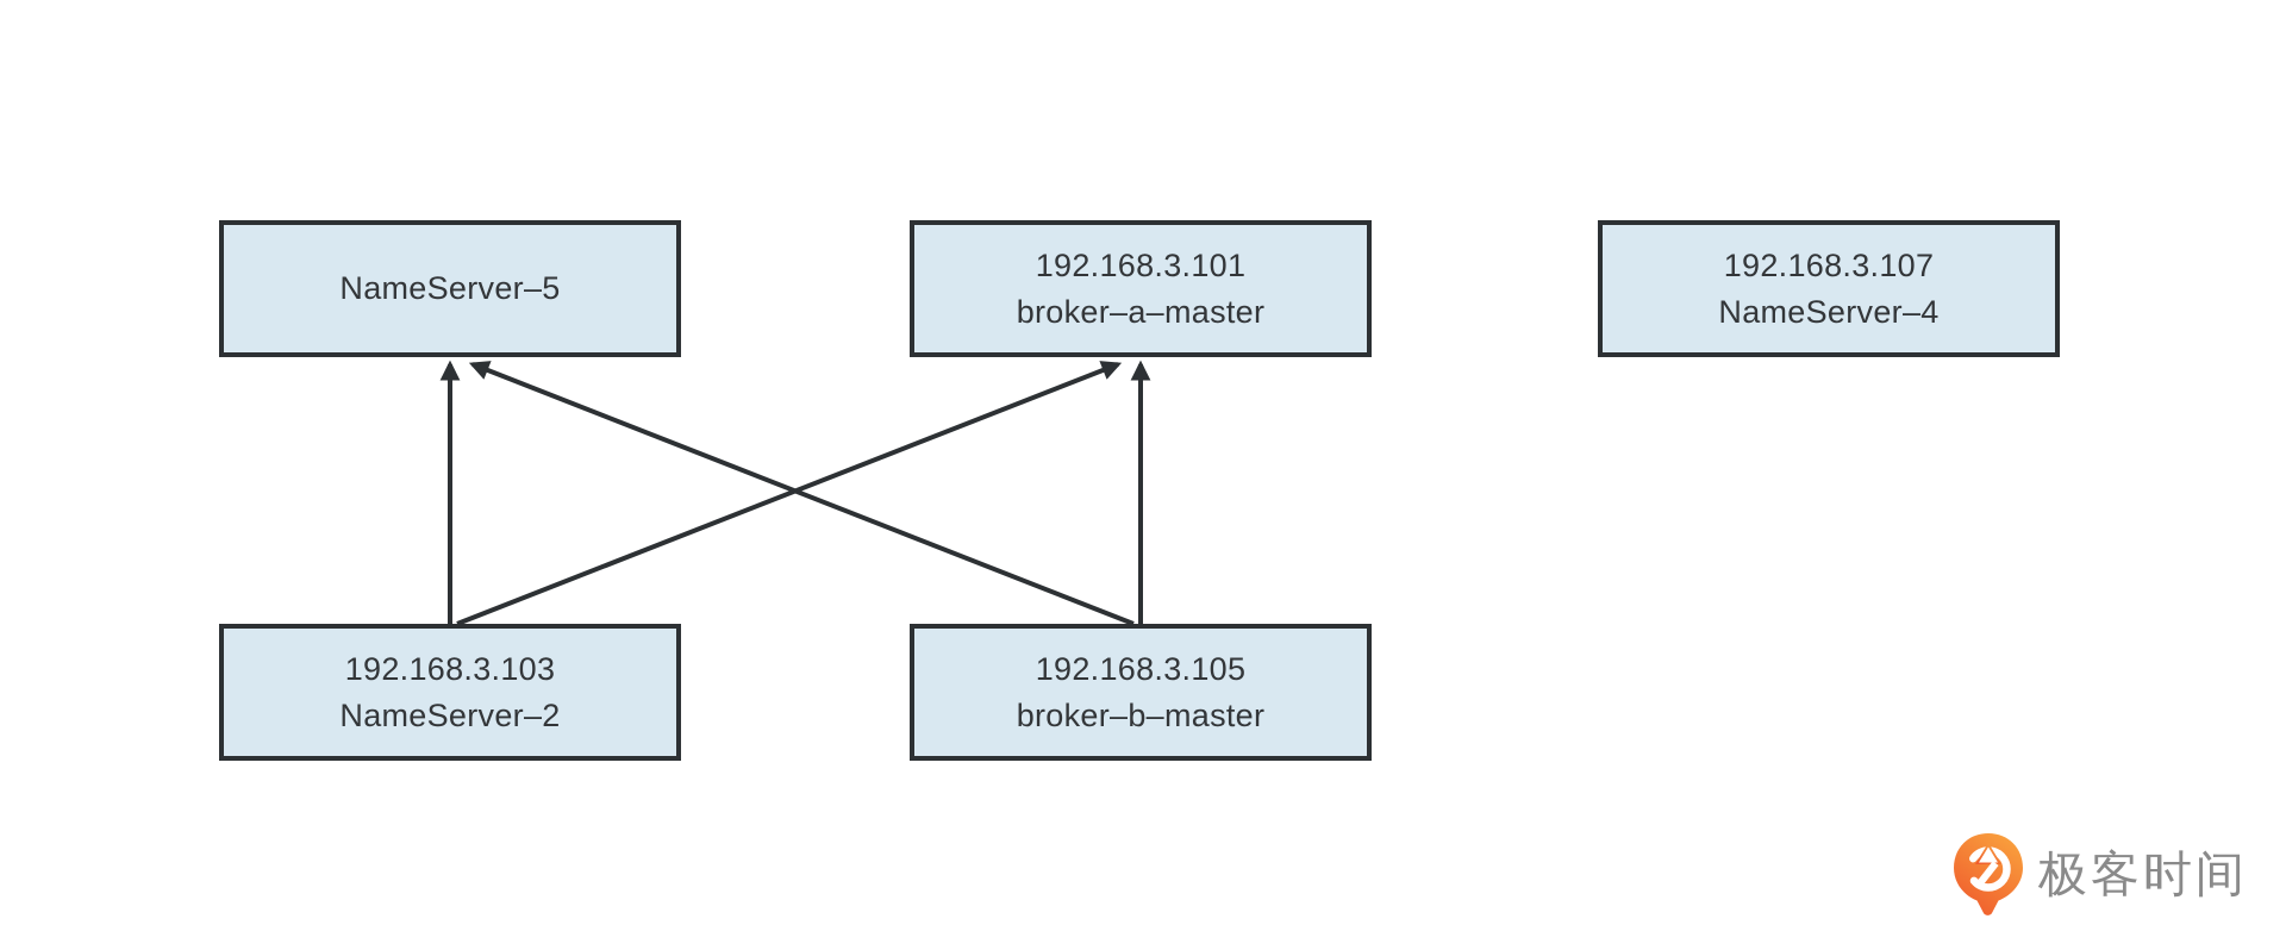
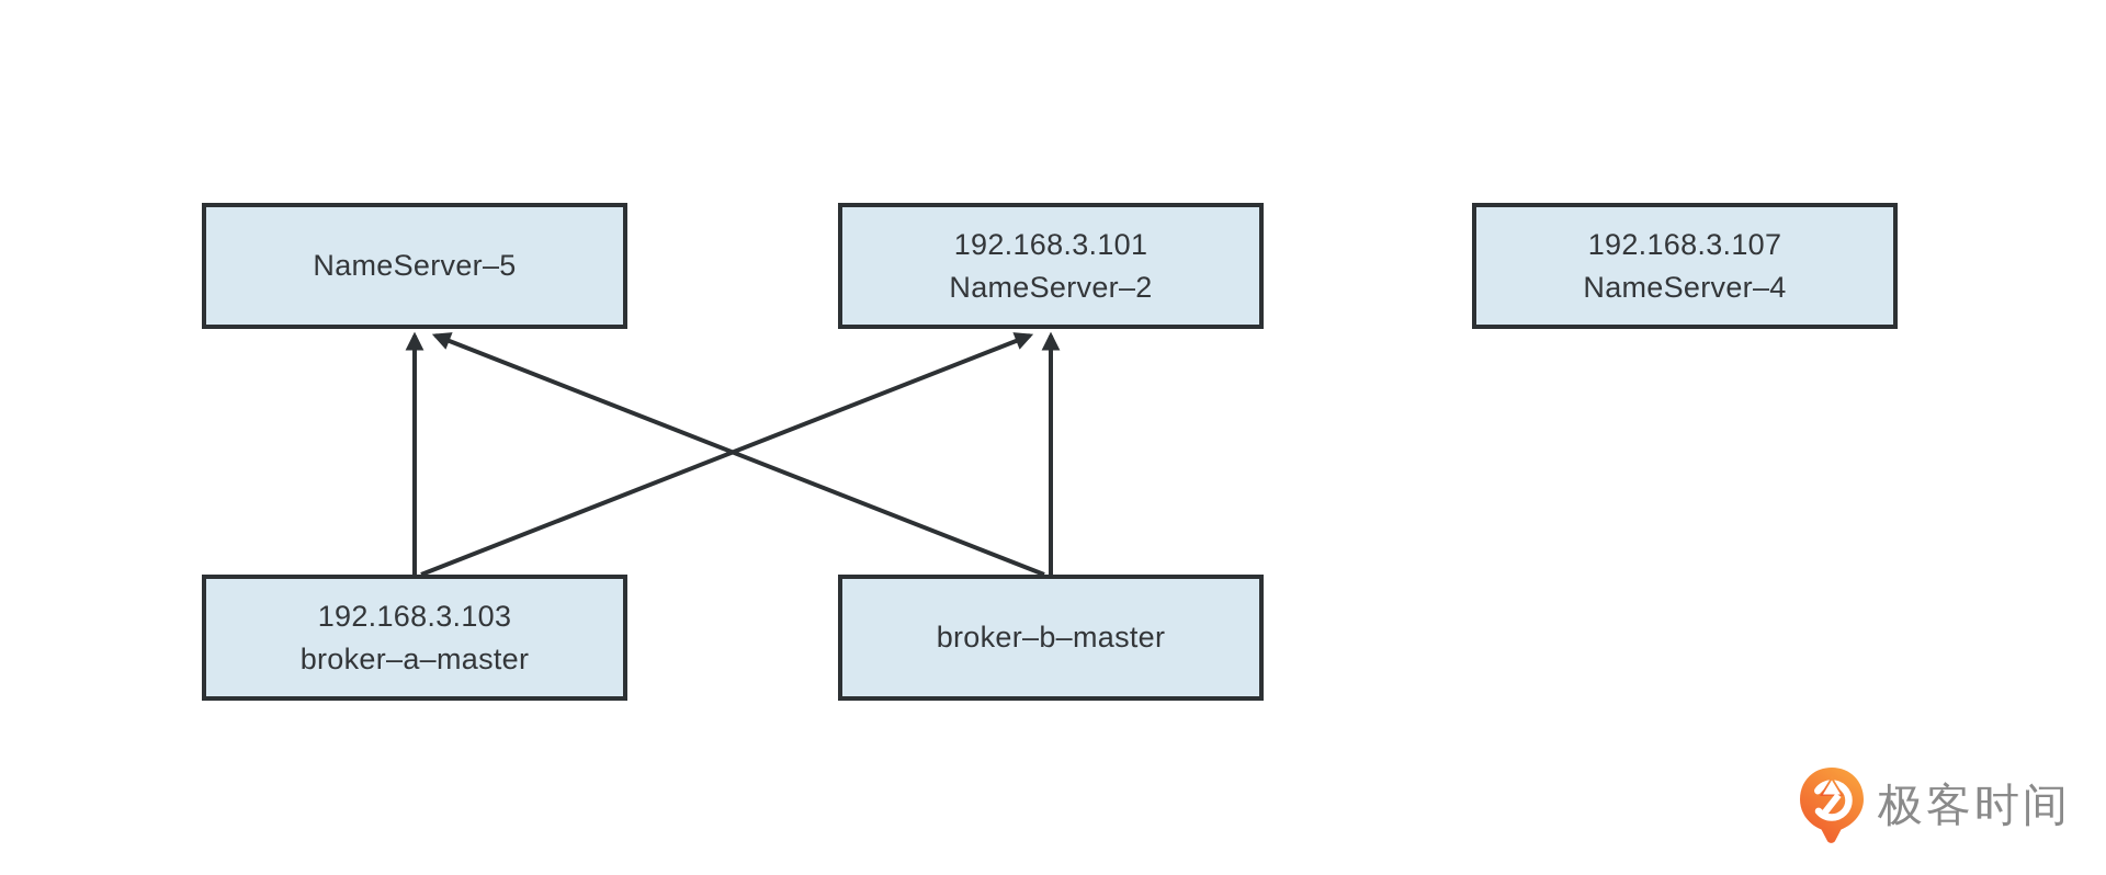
  NameServer–5
  192.168.3.101
- broker–a–master
+ NameServer–2
  192.168.3.107
  NameServer–4
  192.168.3.103
- NameServer–2
+ broker–a–master
- 192.168.3.105
  broker–b–master
  极客时间
